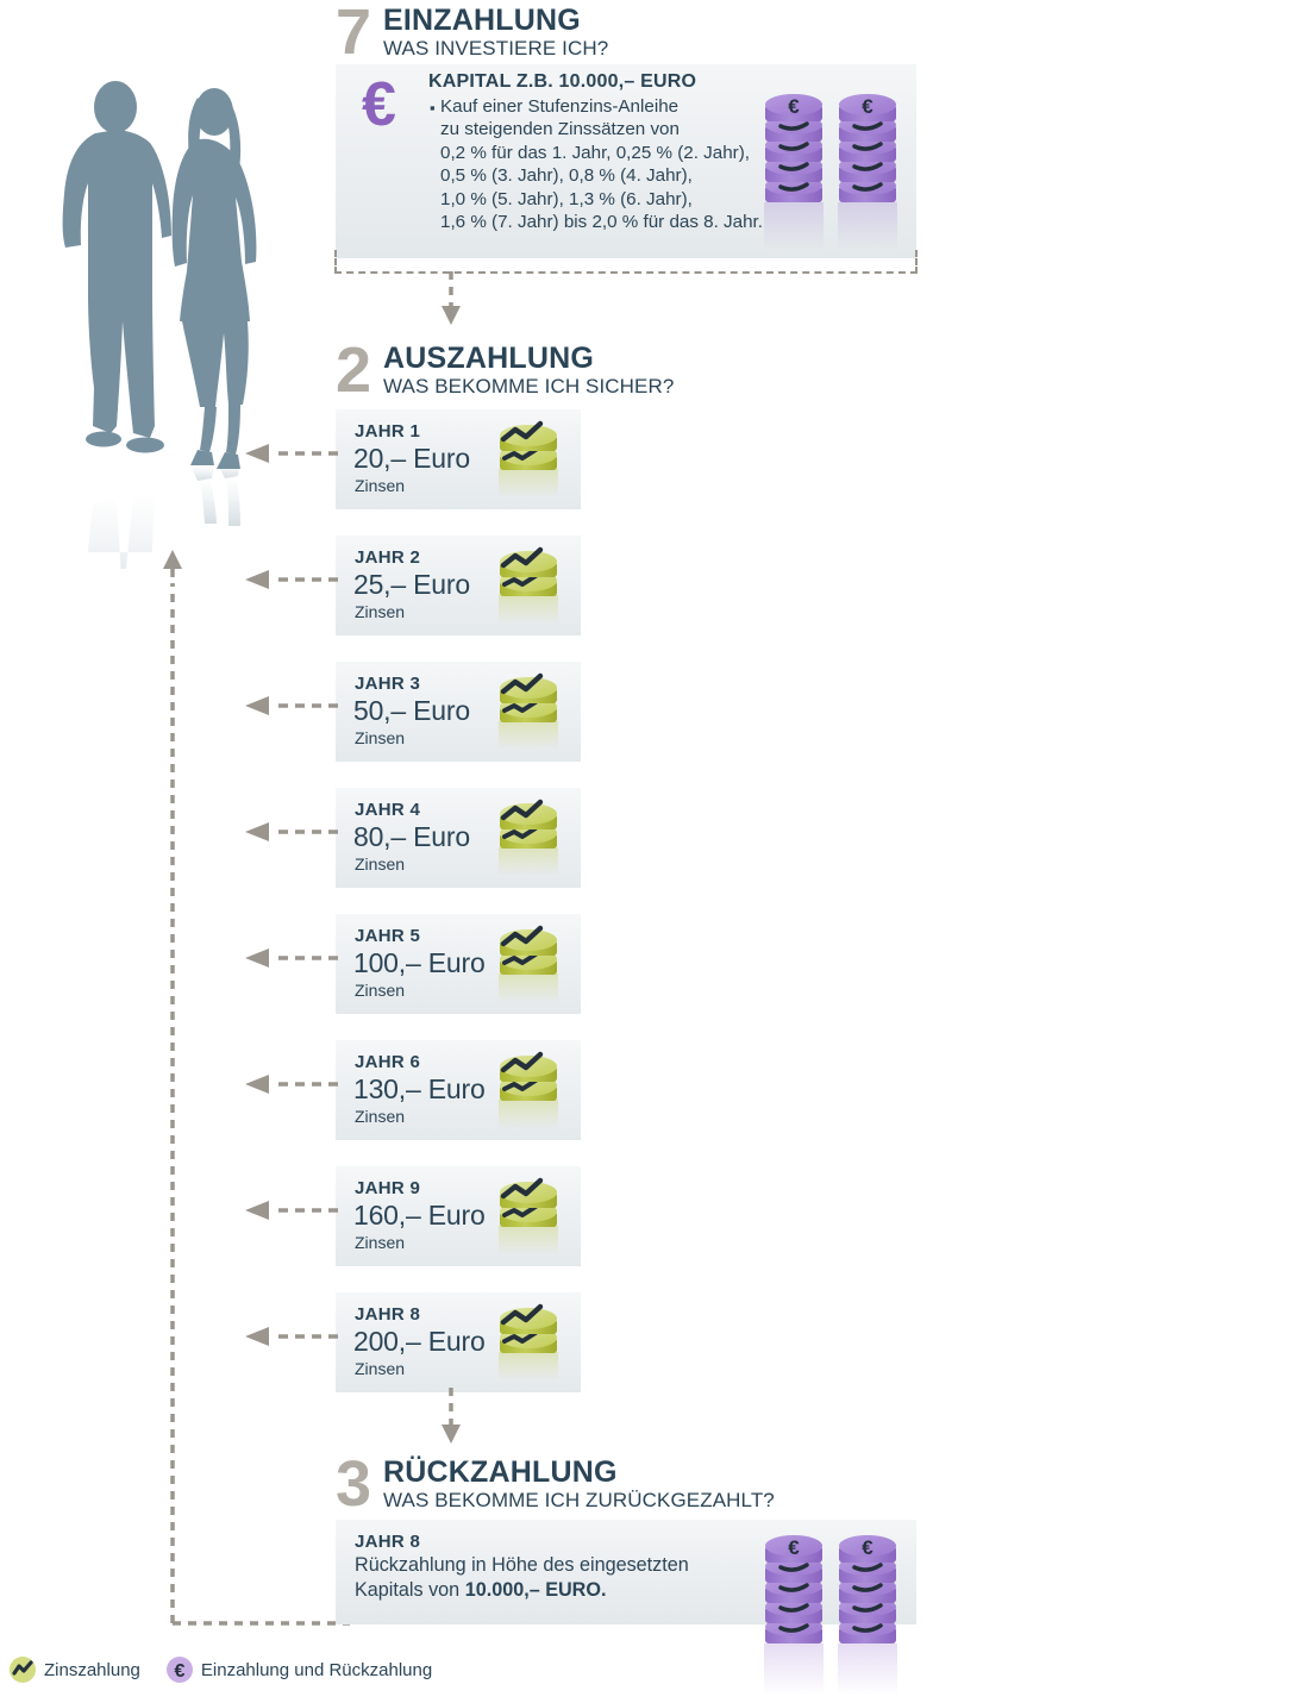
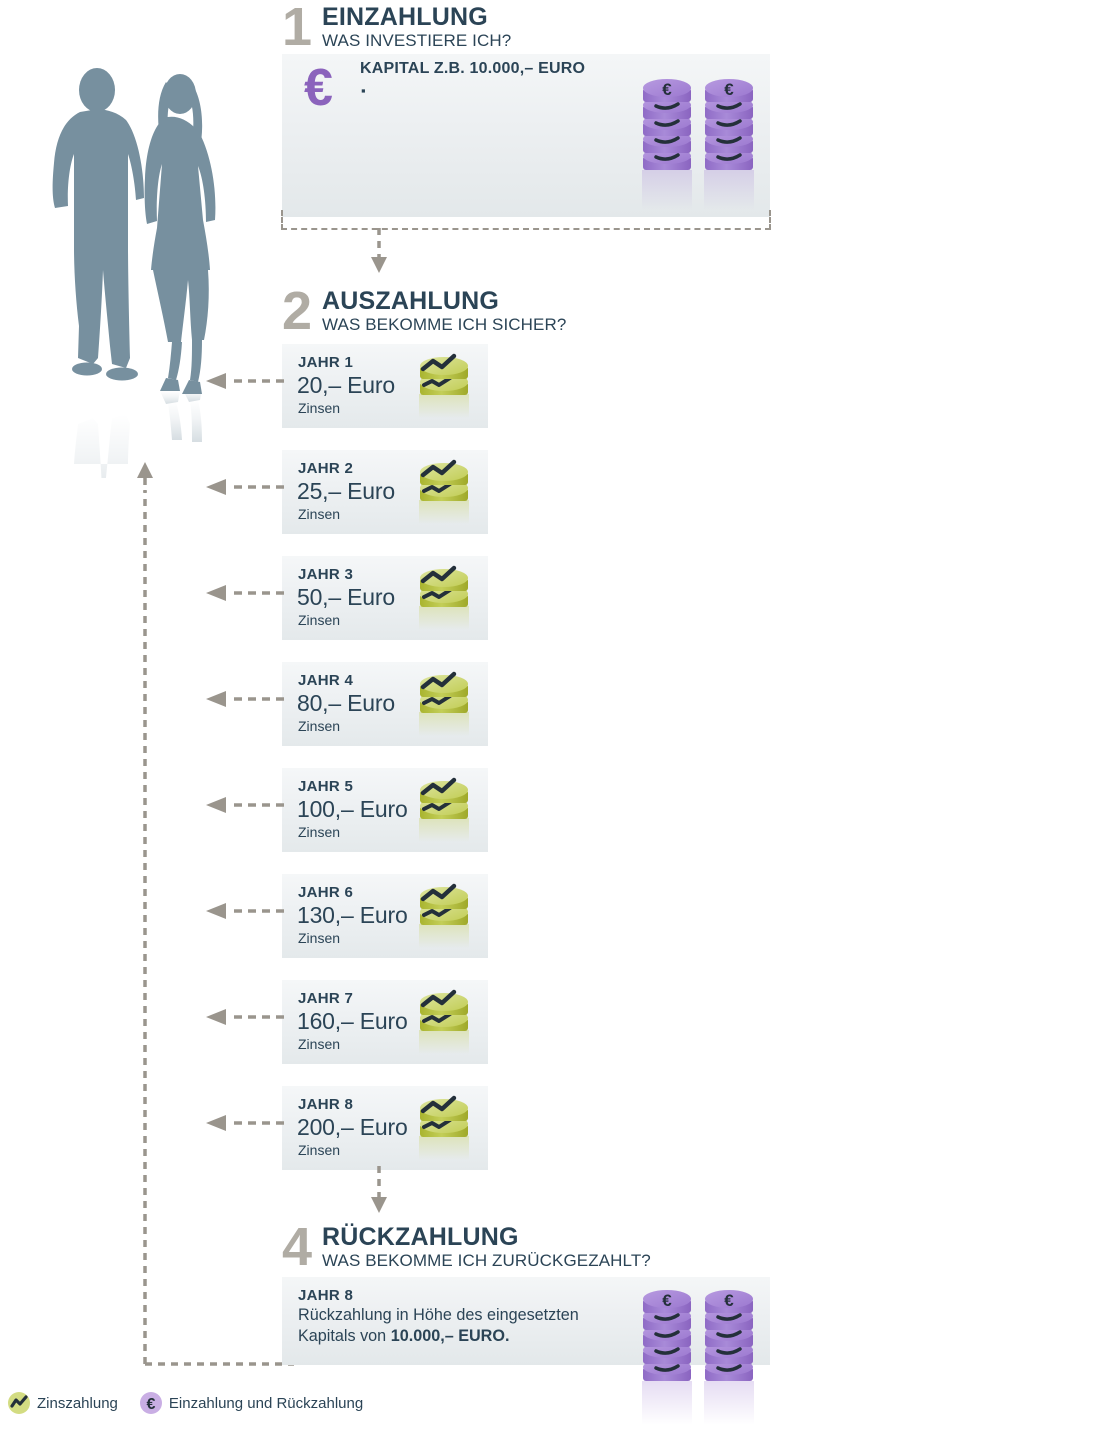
- 7
+ 1
  EINZAHLUNG
  WAS INVESTIERE ICH?
  €
  KAPITAL Z.B. 10.000,– EURO
  ▪
- Kauf einer Stufenzins-Anleihe
- zu steigenden Zinssätzen von
- 0,2 % für das 1. Jahr, 0,25 % (2. Jahr),
- 0,5 % (3. Jahr), 0,8 % (4. Jahr),
- 1,0 % (5. Jahr), 1,3 % (6. Jahr),
- 1,6 % (7. Jahr) bis 2,0 % für das 8. Jahr.
  €
  €
  2
  AUSZAHLUNG
  WAS BEKOMME ICH SICHER?
  JAHR 1
  20,– Euro
  Zinsen
  JAHR 2
  25,– Euro
  Zinsen
  JAHR 3
  50,– Euro
  Zinsen
  JAHR 4
  80,– Euro
  Zinsen
  JAHR 5
  100,– Euro
  Zinsen
  JAHR 6
  130,– Euro
  Zinsen
- JAHR 9
+ JAHR 7
  160,– Euro
  Zinsen
  JAHR 8
  200,– Euro
  Zinsen
- 3
+ 4
  RÜCKZAHLUNG
  WAS BEKOMME ICH ZURÜCKGEZAHLT?
  JAHR 8
  Rückzahlung in Höhe des eingesetzten
  Kapitals von 10.000,– EURO.
  €
  €
  Zinszahlung
  €
  Einzahlung und Rückzahlung
